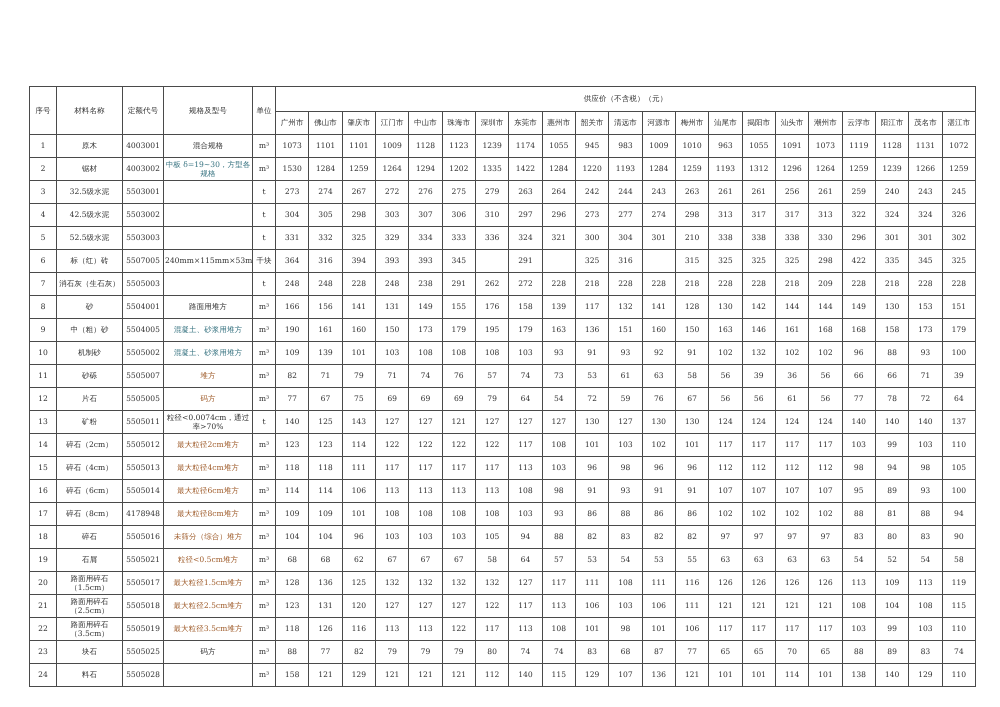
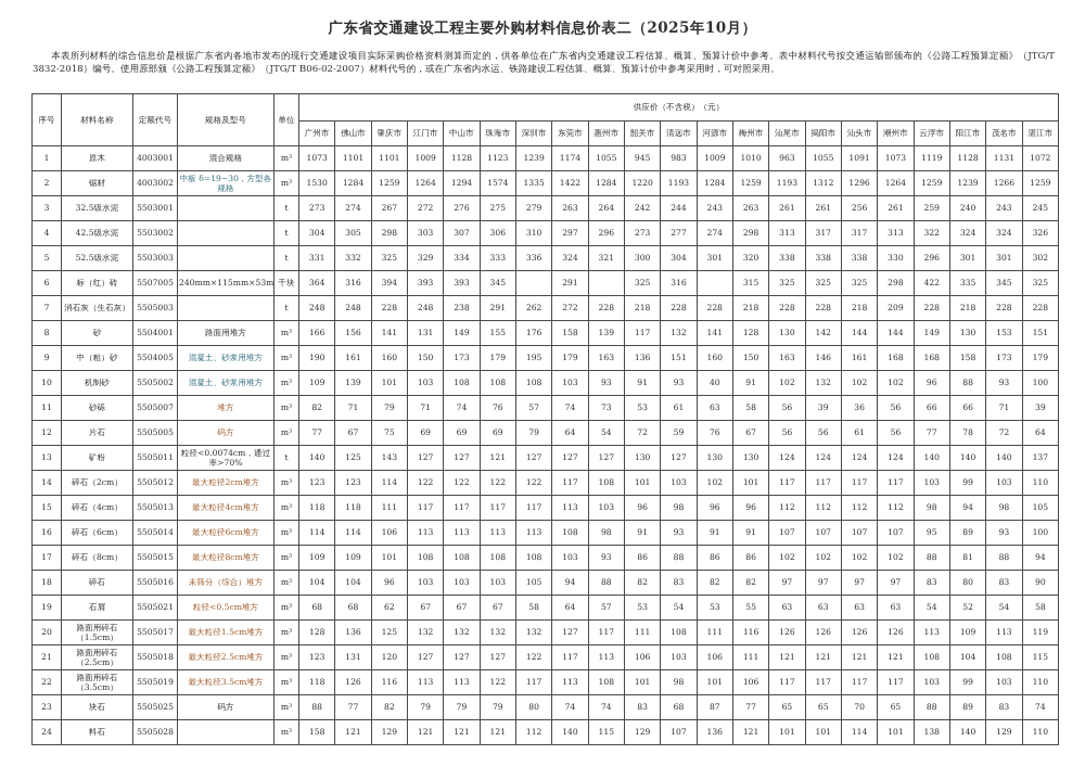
+ 广东省交通建设工程主要外购材料信息价表二（2025年10月）
+ 本表所列材料的综合信息价是根据广东省内各地市发布的现行交通建设项目实际采购价格资料测算而定的，供各单位在广东省内交通建设工程估算、概算、预算计价中参考。表中材料代号按交通运输部颁布的《公路工程预算定额》（JTG/T 3832-2018）编号。使用原部颁《公路工程预算定额》（JTG/T B06-02-2007）材料代号的，或在广东省内水运、铁路建设工程估算、概算、预算计价中参考采用时，可对照采用。
  序号	材料名称	定额代号	规格及型号	单位	供应价（不含税）（元）
  广州市	佛山市	肇庆市	江门市	中山市	珠海市	深圳市	东莞市	惠州市	韶关市	清远市	河源市	梅州市	汕尾市	揭阳市	汕头市	潮州市	云浮市	阳江市	茂名市	湛江市
  1	原木	4003001	混合规格	m³	1073	1101	1101	1009	1128	1123	1239	1174	1055	945	983	1009	1010	963	1055	1091	1073	1119	1128	1131	1072
- 2	锯材	4003002	中板 δ=19~30，方型各规格	m³	1530	1284	1259	1264	1294	1202	1335	1422	1284	1220	1193	1284	1259	1193	1312	1296	1264	1259	1239	1266	1259
+ 2	锯材	4003002	中板 δ=19~30，方型各规格	m³	1530	1284	1259	1264	1294	1574	1335	1422	1284	1220	1193	1284	1259	1193	1312	1296	1264	1259	1239	1266	1259
  3	32.5级水泥	5503001		t	273	274	267	272	276	275	279	263	264	242	244	243	263	261	261	256	261	259	240	243	245
  4	42.5级水泥	5503002		t	304	305	298	303	307	306	310	297	296	273	277	274	298	313	317	317	313	322	324	324	326
- 5	52.5级水泥	5503003		t	331	332	325	329	334	333	336	324	321	300	304	301	210	338	338	338	330	296	301	301	302
+ 5	52.5级水泥	5503003		t	331	332	325	329	334	333	336	324	321	300	304	301	320	338	338	338	330	296	301	301	302
  6	标（红）砖	5507005	240mm×115mm×53m	千块	364	316	394	393	393	345		291		325	316		315	325	325	325	298	422	335	345	325
  7	消石灰（生石灰）	5505003		t	248	248	228	248	238	291	262	272	228	218	228	228	218	228	228	218	209	228	218	228	228
  8	砂	5504001	路面用堆方	m³	166	156	141	131	149	155	176	158	139	117	132	141	128	130	142	144	144	149	130	153	151
  9	中（粗）砂	5504005	混凝土、砂浆用堆方	m³	190	161	160	150	173	179	195	179	163	136	151	160	150	163	146	161	168	168	158	173	179
- 10	机制砂	5505002	混凝土、砂浆用堆方	m³	109	139	101	103	108	108	108	103	93	91	93	92	91	102	132	102	102	96	88	93	100
+ 10	机制砂	5505002	混凝土、砂浆用堆方	m³	109	139	101	103	108	108	108	103	93	91	93	40	91	102	132	102	102	96	88	93	100
  11	砂砾	5505007	堆方	m³	82	71	79	71	74	76	57	74	73	53	61	63	58	56	39	36	56	66	66	71	39
  12	片石	5505005	码方	m³	77	67	75	69	69	69	79	64	54	72	59	76	67	56	56	61	56	77	78	72	64
  13	矿粉	5505011	粒径<0.0074cm，通过率>70%	t	140	125	143	127	127	121	127	127	127	130	127	130	130	124	124	124	124	140	140	140	137
  14	碎石（2cm）	5505012	最大粒径2cm堆方	m³	123	123	114	122	122	122	122	117	108	101	103	102	101	117	117	117	117	103	99	103	110
  15	碎石（4cm）	5505013	最大粒径4cm堆方	m³	118	118	111	117	117	117	117	113	103	96	98	96	96	112	112	112	112	98	94	98	105
  16	碎石（6cm）	5505014	最大粒径6cm堆方	m³	114	114	106	113	113	113	113	108	98	91	93	91	91	107	107	107	107	95	89	93	100
- 17	碎石（8cm）	4178948	最大粒径8cm堆方	m³	109	109	101	108	108	108	108	103	93	86	88	86	86	102	102	102	102	88	81	88	94
+ 17	碎石（8cm）	5505015	最大粒径8cm堆方	m³	109	109	101	108	108	108	108	103	93	86	88	86	86	102	102	102	102	88	81	88	94
  18	碎石	5505016	未筛分（综合）堆方	m³	104	104	96	103	103	103	105	94	88	82	83	82	82	97	97	97	97	83	80	83	90
  19	石屑	5505021	粒径<0.5cm堆方	m³	68	68	62	67	67	67	58	64	57	53	54	53	55	63	63	63	63	54	52	54	58
  20	路面用碎石（1.5cm）	5505017	最大粒径1.5cm堆方	m³	128	136	125	132	132	132	132	127	117	111	108	111	116	126	126	126	126	113	109	113	119
  21	路面用碎石（2.5cm）	5505018	最大粒径2.5cm堆方	m³	123	131	120	127	127	127	122	117	113	106	103	106	111	121	121	121	121	108	104	108	115
  22	路面用碎石（3.5cm）	5505019	最大粒径3.5cm堆方	m³	118	126	116	113	113	122	117	113	108	101	98	101	106	117	117	117	117	103	99	103	110
  23	块石	5505025	码方	m³	88	77	82	79	79	79	80	74	74	83	68	87	77	65	65	70	65	88	89	83	74
  24	料石	5505028		m³	158	121	129	121	121	121	112	140	115	129	107	136	121	101	101	114	101	138	140	129	110
